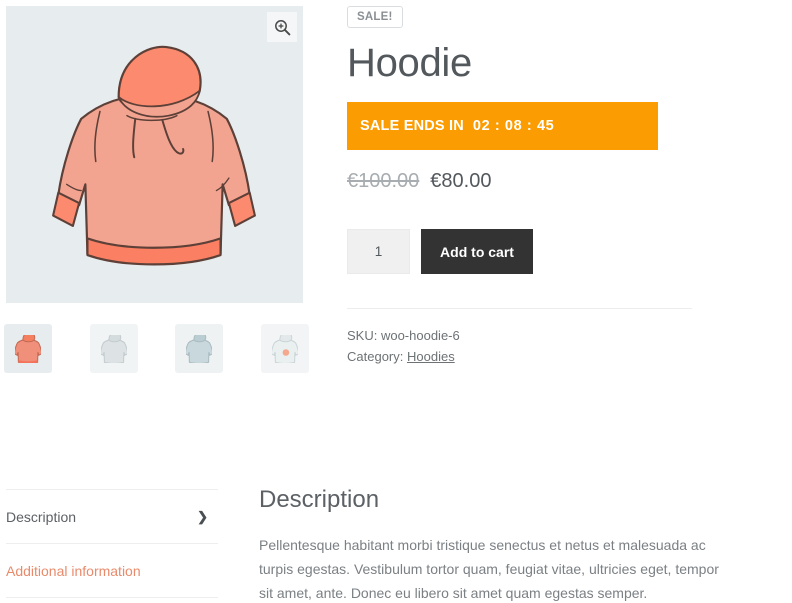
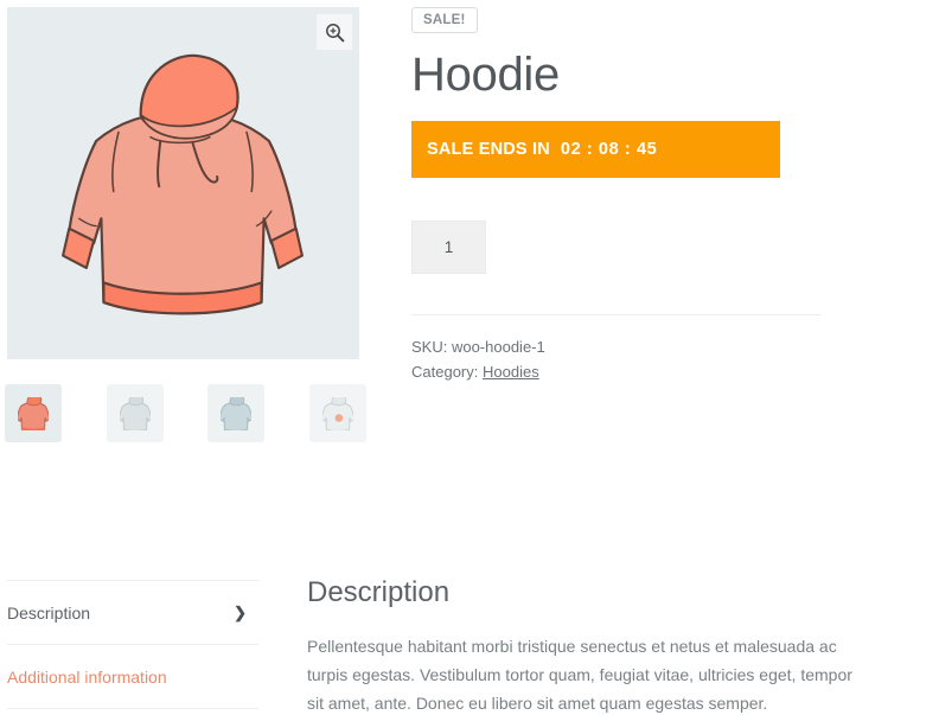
  SALE!
  Hoodie
  SALE ENDS IN
  02 : 08 : 45
- €100.00
- €80.00
  1
- Add to cart
- SKU: woo-hoodie-6
+ SKU: woo-hoodie-1
  Category: Hoodies
  Description
  ❯
  Additional information
  Description
  Pellentesque habitant morbi tristique senectus et netus et malesuada ac turpis egestas. Vestibulum tortor quam, feugiat vitae, ultricies eget, tempor sit amet, ante. Donec eu libero sit amet quam egestas semper.
